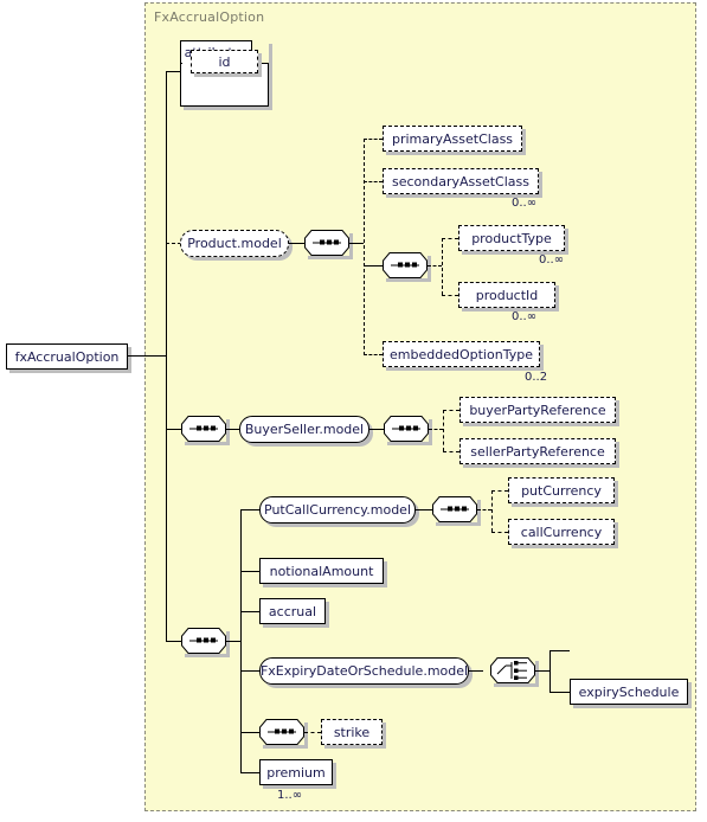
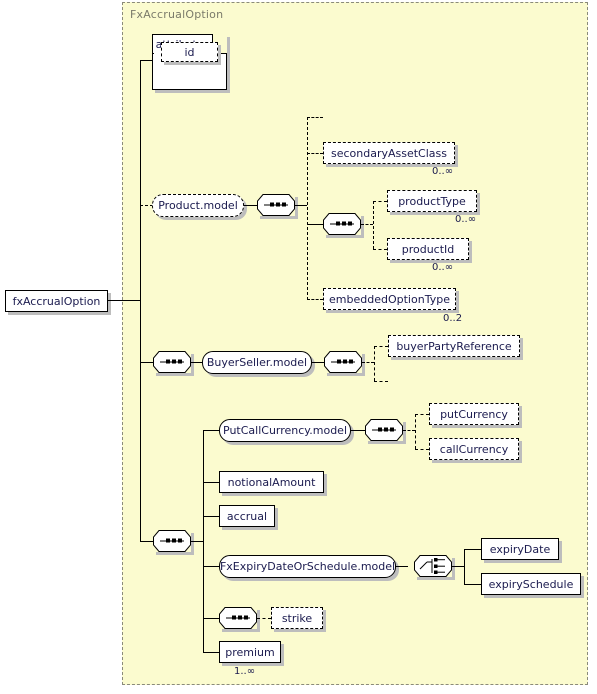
  FxAccrualOption
  fxAccrualOption
  id
  Product.model
- primaryAssetClass
  secondaryAssetClass
  0..∞
  productType
  0..∞
  productId
  0..∞
  embeddedOptionType
  0..2
  BuyerSeller.model
  buyerPartyReference
- sellerPartyReference
  PutCallCurrency.model
  putCurrency
  callCurrency
  notionalAmount
  accrual
  FxExpiryDateOrSchedule.model
+ expiryDate
  expirySchedule
  strike
  premium
  1..∞
